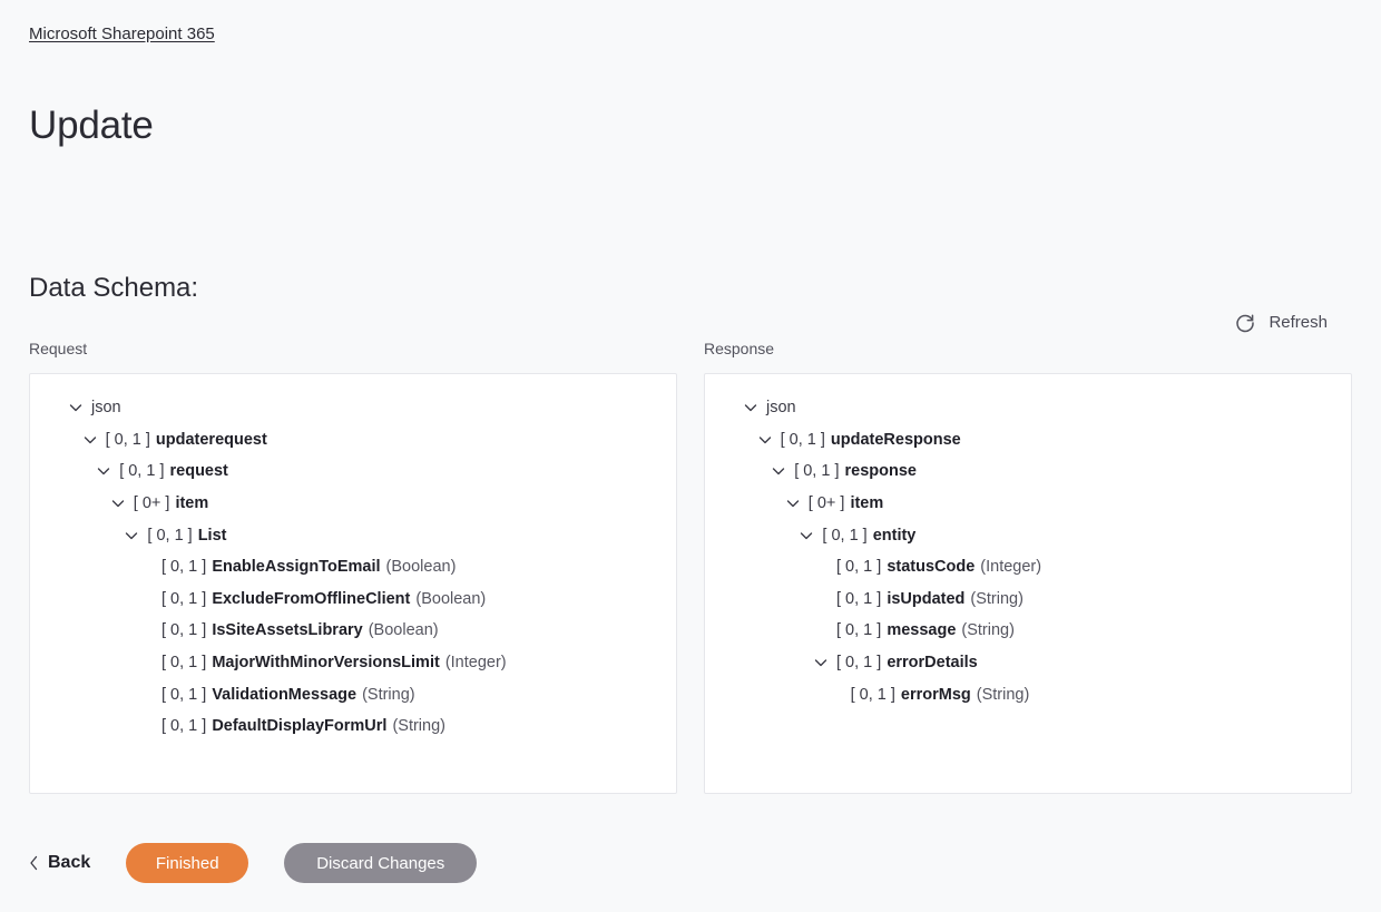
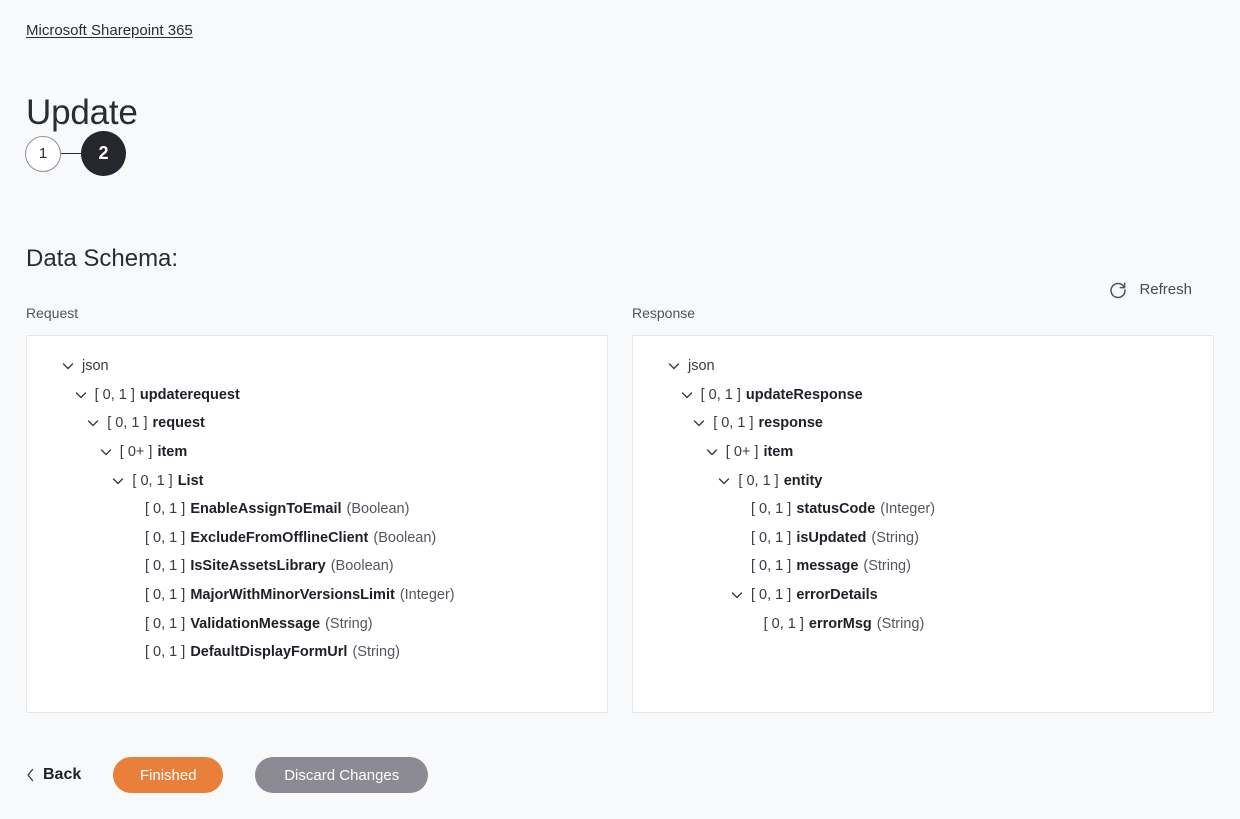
  Microsoft Sharepoint 365
  Update
+ 1
+ 2
  Data Schema:
  Refresh
  Request
  json
  [ 0, 1 ]
  updaterequest
  [ 0, 1 ]
  request
  [ 0+ ]
  item
  [ 0, 1 ]
  List
  [ 0, 1 ]
  EnableAssignToEmail
  (Boolean)
  [ 0, 1 ]
  ExcludeFromOfflineClient
  (Boolean)
  [ 0, 1 ]
  IsSiteAssetsLibrary
  (Boolean)
  [ 0, 1 ]
  MajorWithMinorVersionsLimit
  (Integer)
  [ 0, 1 ]
  ValidationMessage
  (String)
  [ 0, 1 ]
  DefaultDisplayFormUrl
  (String)
  Response
  json
  [ 0, 1 ]
  updateResponse
  [ 0, 1 ]
  response
  [ 0+ ]
  item
  [ 0, 1 ]
  entity
  [ 0, 1 ]
  statusCode
  (Integer)
  [ 0, 1 ]
  isUpdated
  (String)
  [ 0, 1 ]
  message
  (String)
  [ 0, 1 ]
  errorDetails
  [ 0, 1 ]
  errorMsg
  (String)
  Back
  Finished
  Discard Changes
